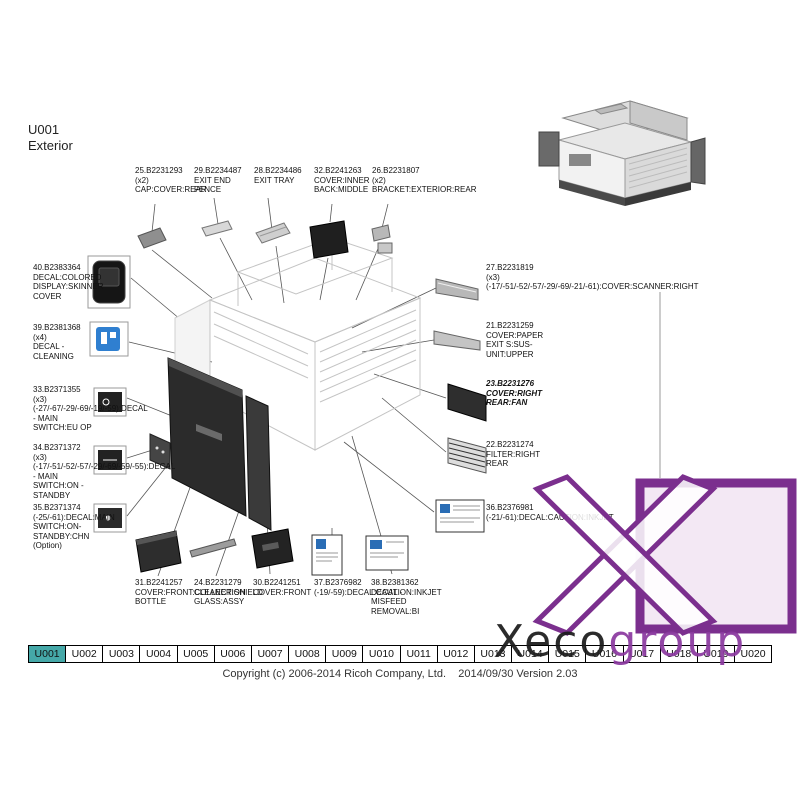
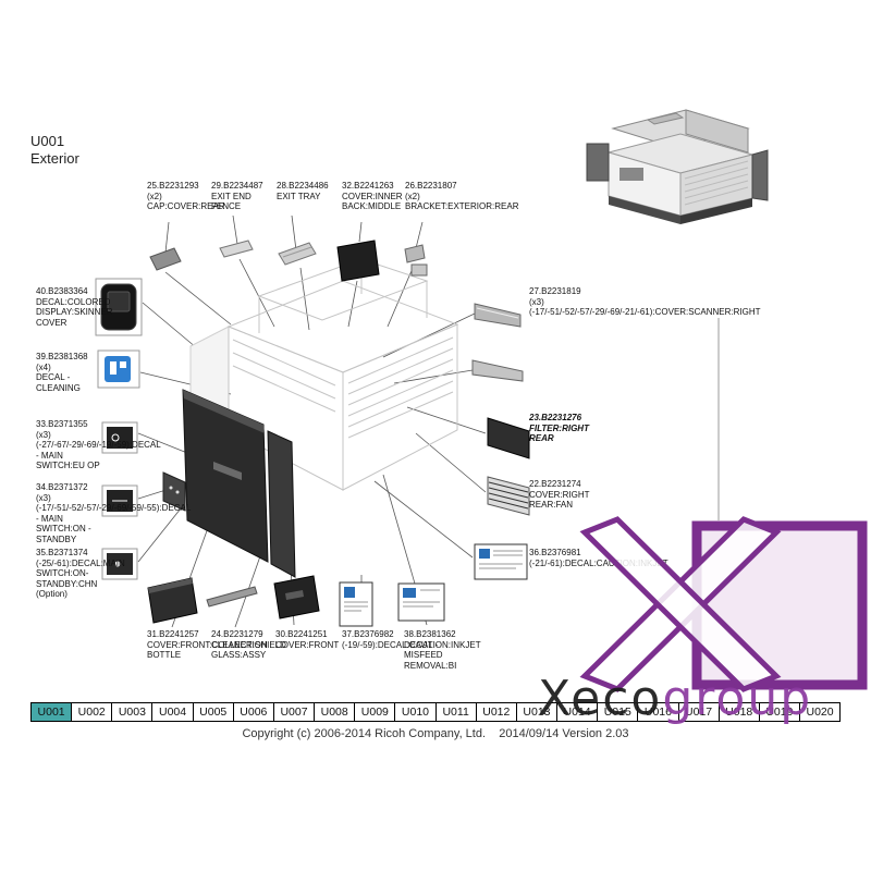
  U001
  Exterior
  25.B2231293
  (x2)
  CAP:COVER:R
  29.B2234487
  EXIT END FENCE
  28.B2234486
  EXIT TRAY
  32.B2241263
  COVER:INNER BACK:MIDDLE
  26.B2231807
  (x2)
  40.B2383364
  DECAL:COLOR DISPLAY:SKINN COVER
  39.B2381368
  (x4)
  DECAL - CLEANING
  33.B2371355
  (x3)
  (-27/-67/-29/-69/- - MAIN SWITCH:EU OP
  34.B2371372
  (x3)
  35.B2371374
  (-25/-61):DECAL SWITCH:ON-STANDBY:CHN (Option)
  27.B2231819
  (x3)
- 21.B2231259
- COVER:PAPER EXIT S:SUS-UNIT:UPPER
  23.B2231276
- COVER:RIGHT REAR:FAN
+ FILTER:RIGHT REAR
  22.B2231274
- FILTER:RIGHT REAR
+ COVER:RIGHT REAR:FAN
  36.B2376981
  31.B2241257
  24.B2231279
  CLEANER:SHIE GLASS:ASSY
  30.B2241251
  COVER:FRONT
  37.B2376982
  38.B2381362
  DECAL - MISFEED REMOVAL:BI
  U001
  U002
  U003
  U004
  U005
  U006
  U007
  U008
  U009
  U010
  U011
  U012
  U013
  U014
  U015
  U016
  U017
  U018
  U019
  U020
- Copyright (c) 2006-2014 Ricoh Company, Ltd. 2014/09/30 Version 2.03
+ Copyright (c) 2006-2014 Ricoh Company, Ltd. 2014/09/14 Version 2.03
  Xecogroup
